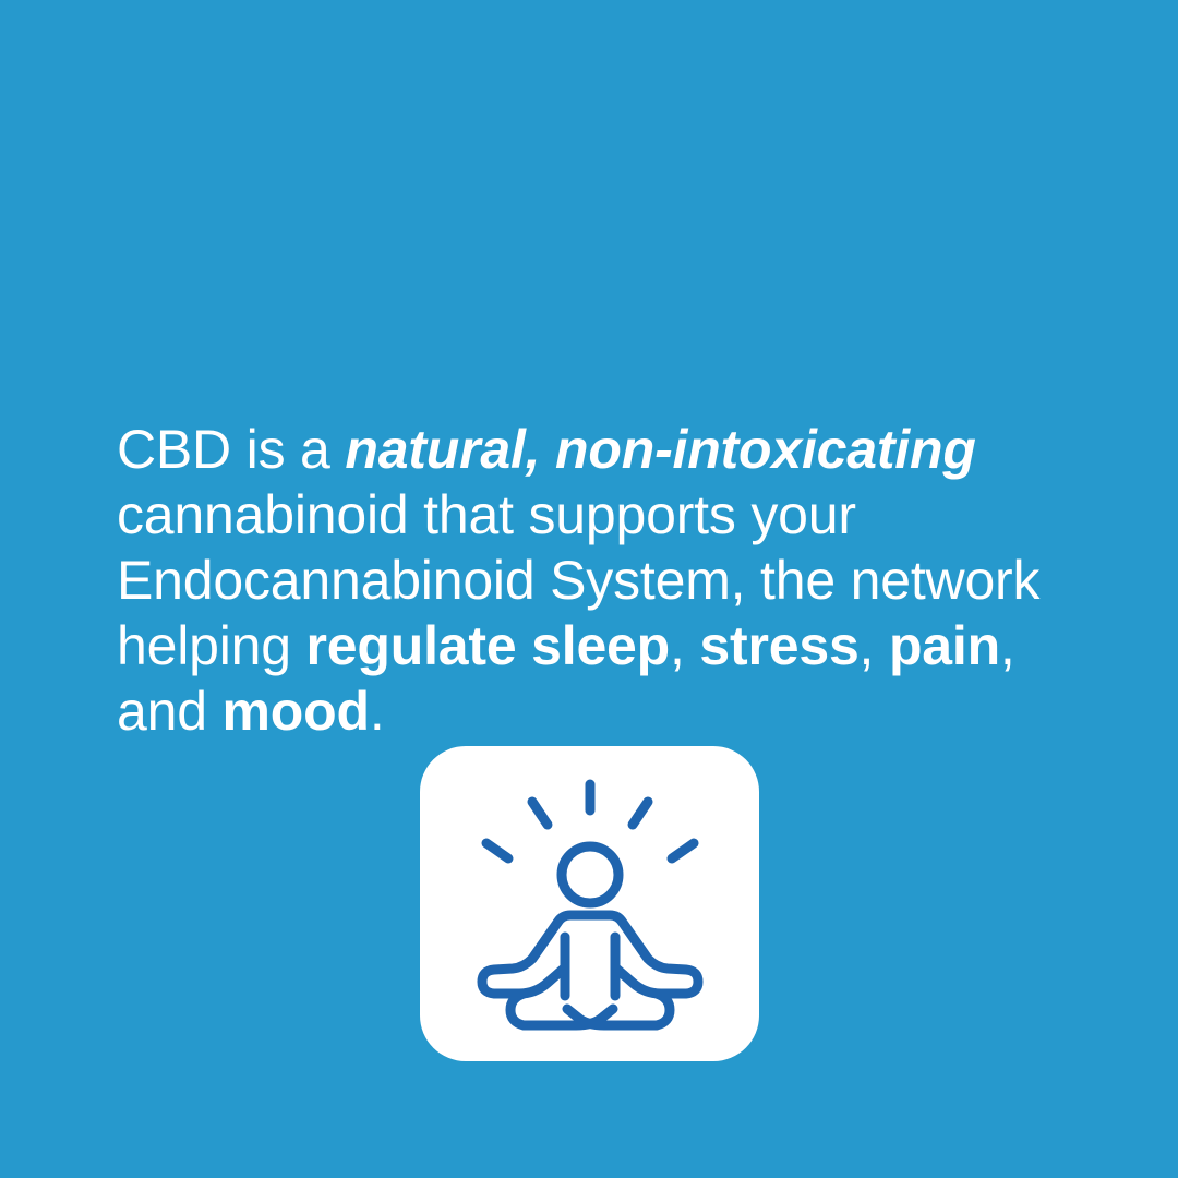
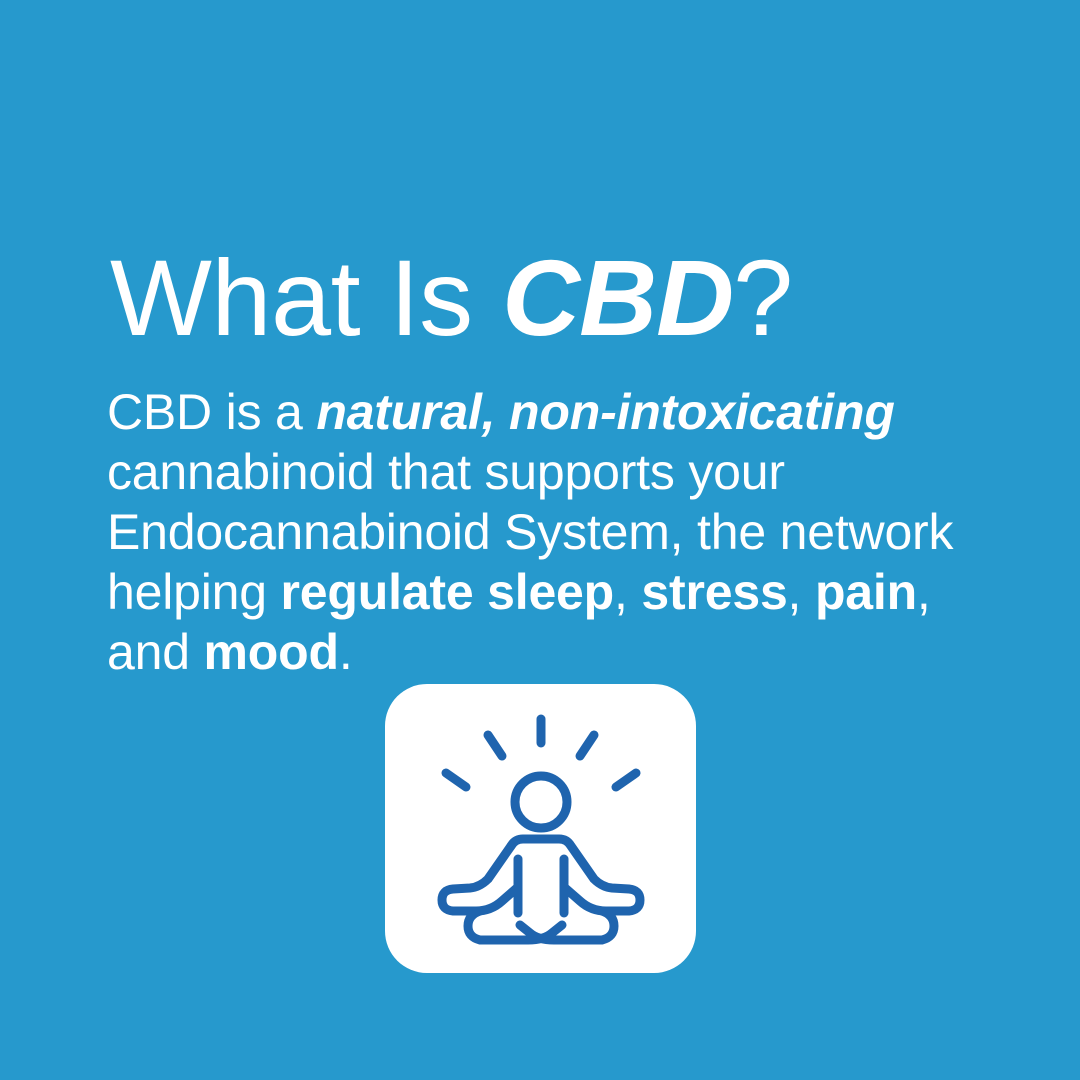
+ What Is CBD?
  CBD is a natural, non-intoxicating cannabinoid that supports your Endocannabinoid System, the network helping regulate sleep, stress, pain, and mood.
